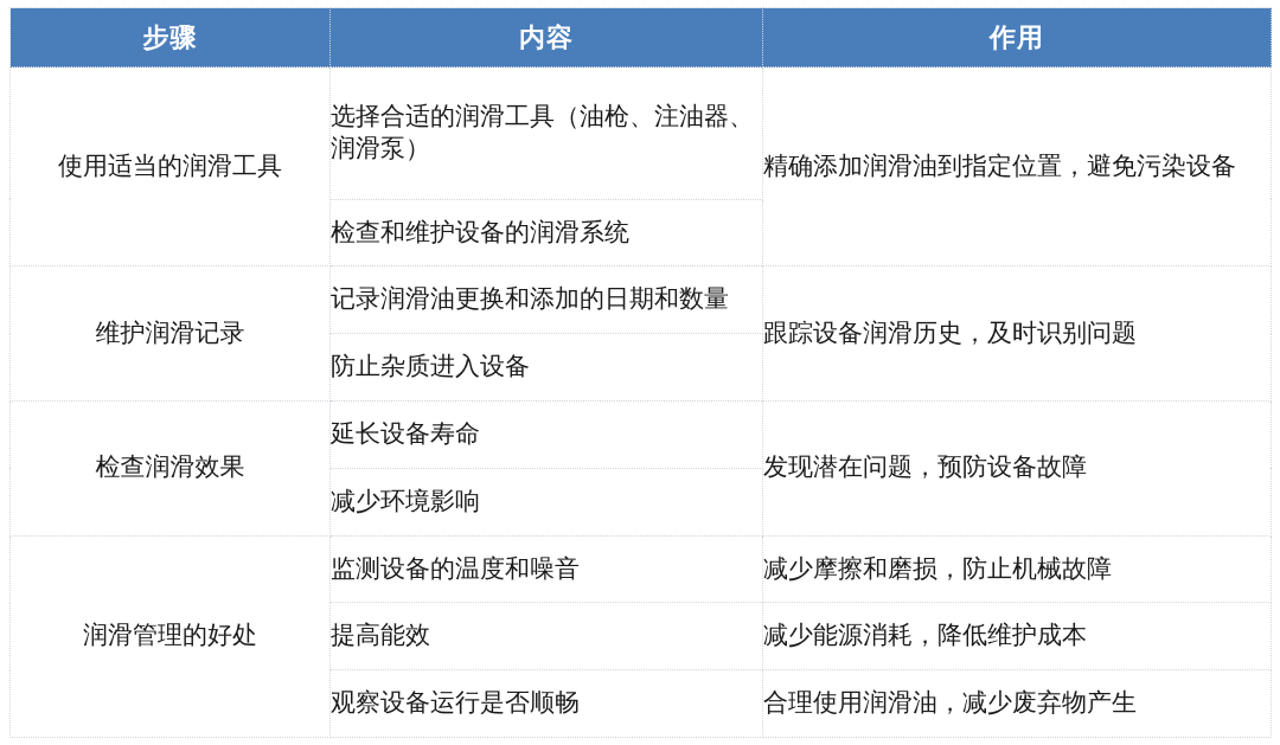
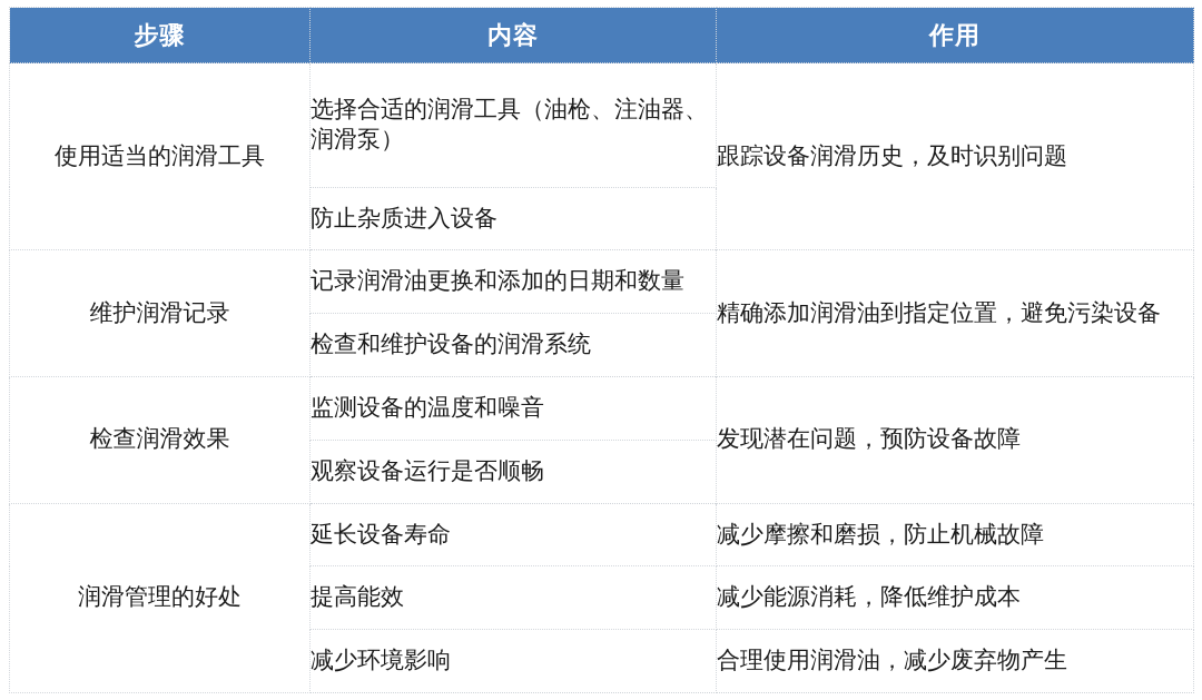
  步骤	内容	作用
- 使用适当的润滑工具	选择合适的润滑工具（油枪、注油器、润滑泵）	精确添加润滑油到指定位置，避免污染设备
+ 使用适当的润滑工具	选择合适的润滑工具（油枪、注油器、润滑泵）	跟踪设备润滑历史，及时识别问题
- 检查和维护设备的润滑系统
+ 防止杂质进入设备
- 维护润滑记录	记录润滑油更换和添加的日期和数量	跟踪设备润滑历史，及时识别问题
+ 维护润滑记录	记录润滑油更换和添加的日期和数量	精确添加润滑油到指定位置，避免污染设备
- 防止杂质进入设备
+ 检查和维护设备的润滑系统
- 检查润滑效果	延长设备寿命	发现潜在问题，预防设备故障
+ 检查润滑效果	监测设备的温度和噪音	发现潜在问题，预防设备故障
- 减少环境影响
+ 观察设备运行是否顺畅
- 润滑管理的好处	监测设备的温度和噪音	减少摩擦和磨损，防止机械故障
+ 润滑管理的好处	延长设备寿命	减少摩擦和磨损，防止机械故障
  提高能效	减少能源消耗，降低维护成本
- 观察设备运行是否顺畅	合理使用润滑油，减少废弃物产生
+ 减少环境影响	合理使用润滑油，减少废弃物产生
